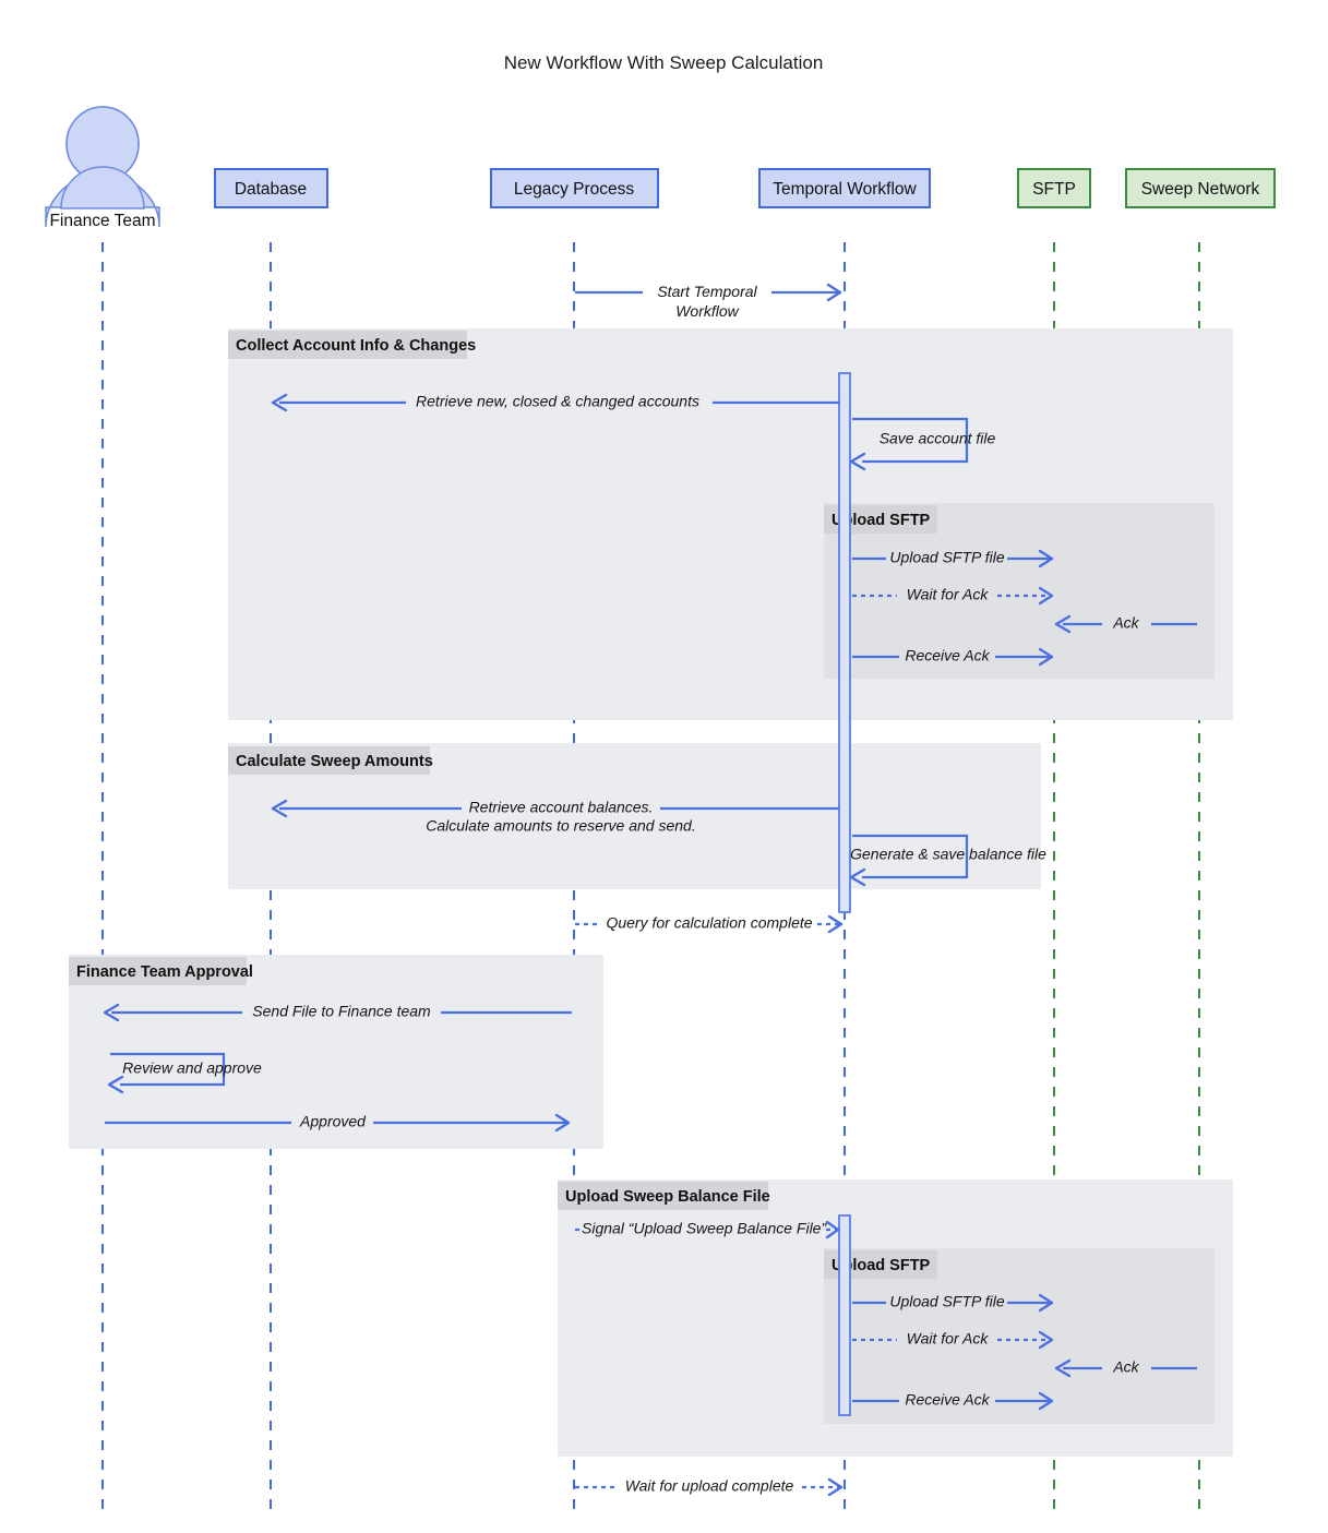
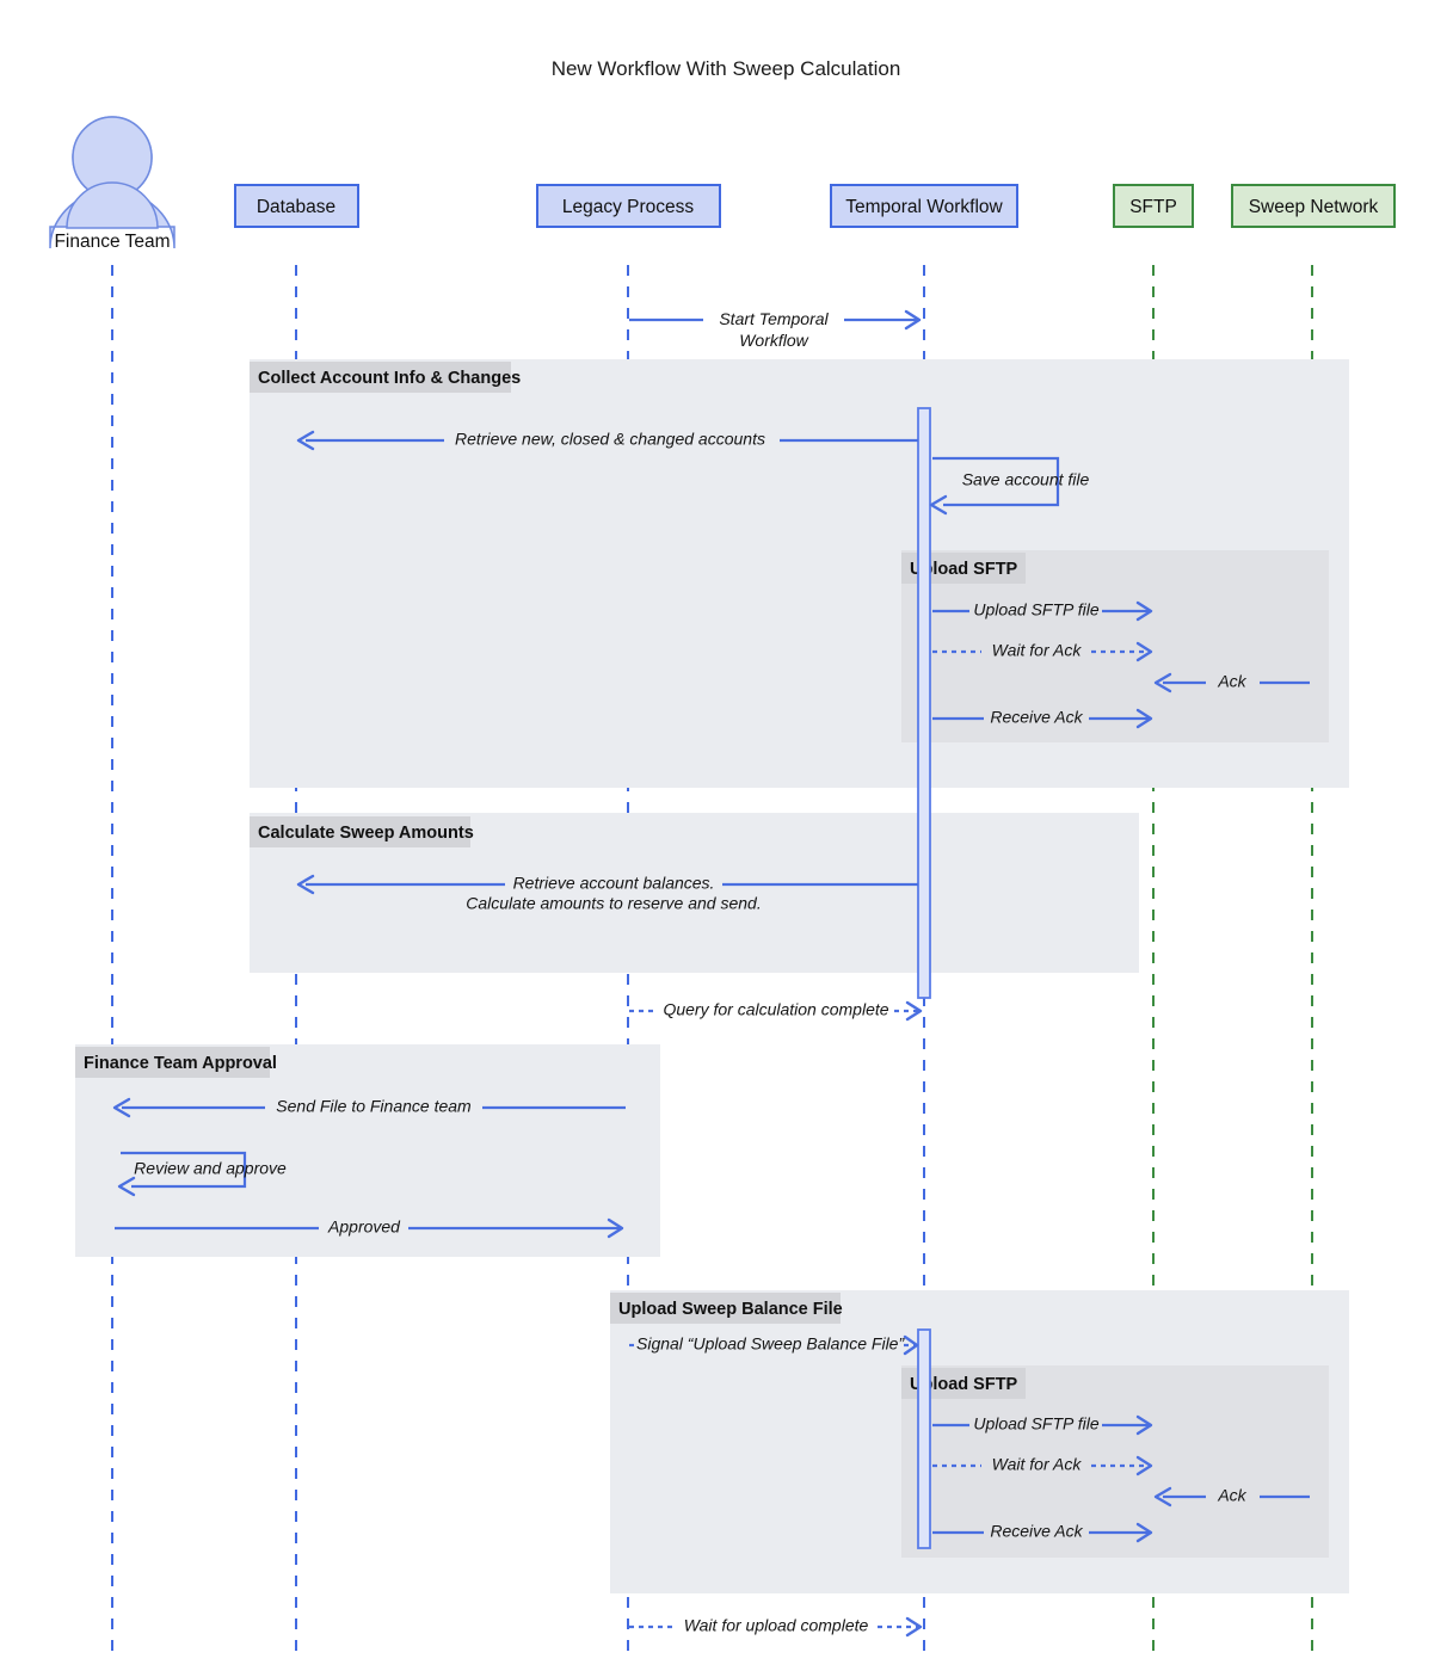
  New Workflow With Sweep Calculation
  Collect Account Info & Changes
  Uload SFTP
  Calculate Sweep Amounts
  Finance Team Approval
  Upload Sweep Balance File
  Uload SFTP
  Finance Team
  Database
  Legacy Process
  Temporal Workflow
  SFTP
  Sweep Network
  Start Temporal Workflow
  Retrieve new, closed & changed accounts
  Save account file
  Upload SFTP file
  Wait for Ack
  Ack
  Receive Ack
  Retrieve account balances.
  Calculate amounts to reserve and send.
- Generate & save balance file
  Query for calculation complete
  Send File to Finance team
  Review and approve
  Approved
  Signal “Upload Sweep Balance File”
  Upload SFTP file
  Wait for Ack
  Ack
  Receive Ack
  Wait for upload complete
